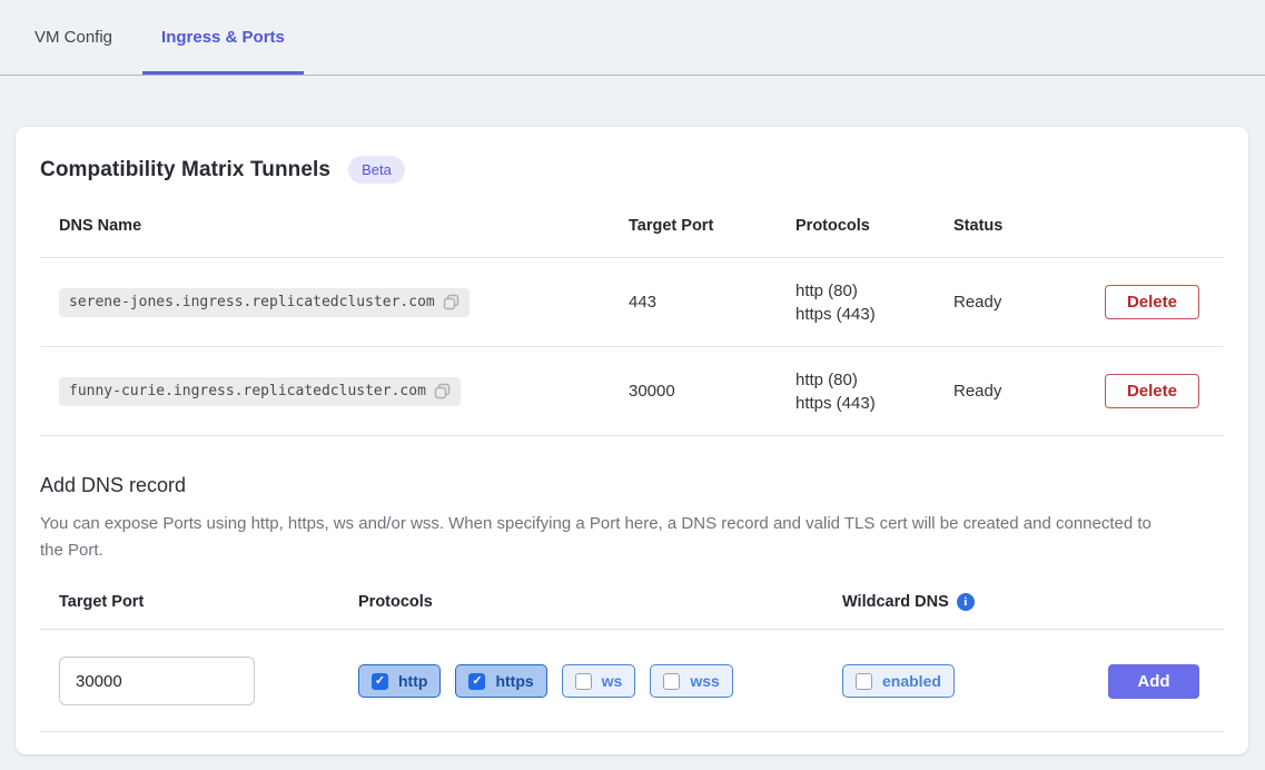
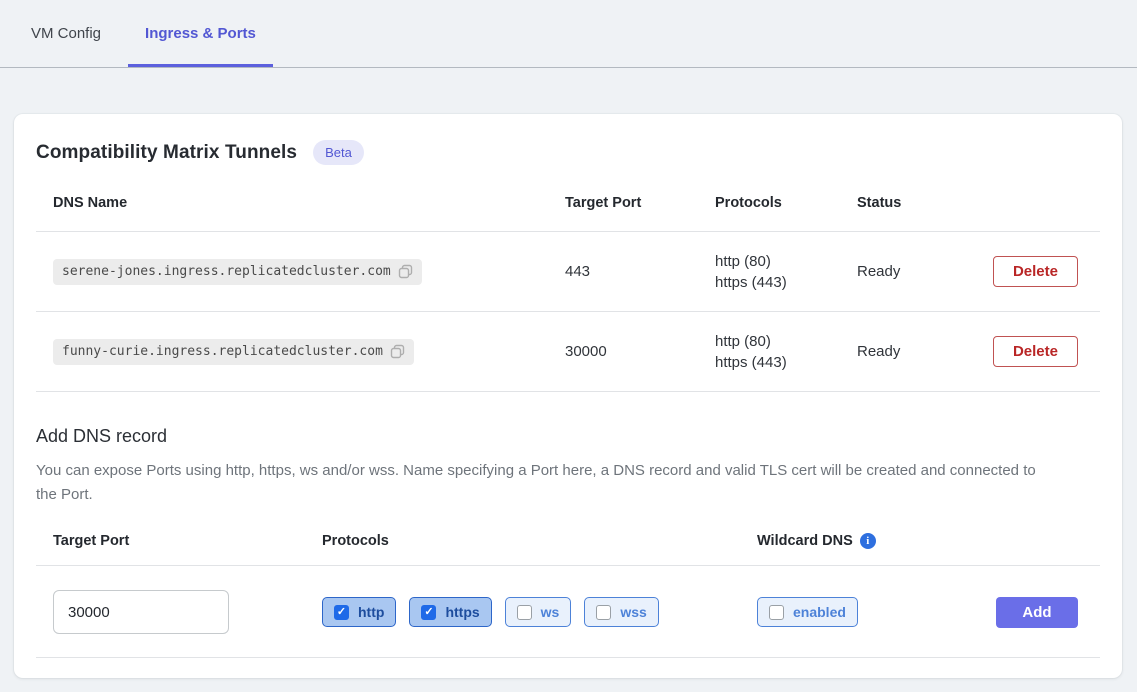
  VM Config
  Ingress & Ports
  Compatibility Matrix Tunnels
  Beta
  DNS Name
  Target Port
  Protocols
  Status
  serene-jones.ingress.replicatedcluster.com
  443
  http (80)
  https (443)
  Ready
  Delete
  funny-curie.ingress.replicatedcluster.com
  30000
  http (80)
  https (443)
  Ready
  Delete
  Add DNS record
- You can expose Ports using http, https, ws and/or wss. When specifying a Port here, a DNS record and valid TLS cert will be created and connected to the Port.
+ You can expose Ports using http, https, ws and/or wss. Name specifying a Port here, a DNS record and valid TLS cert will be created and connected to the Port.
  Target Port
  Protocols
  Wildcard DNS
  i
  30000
  http
  https
  ws
  wss
  enabled
  Add
